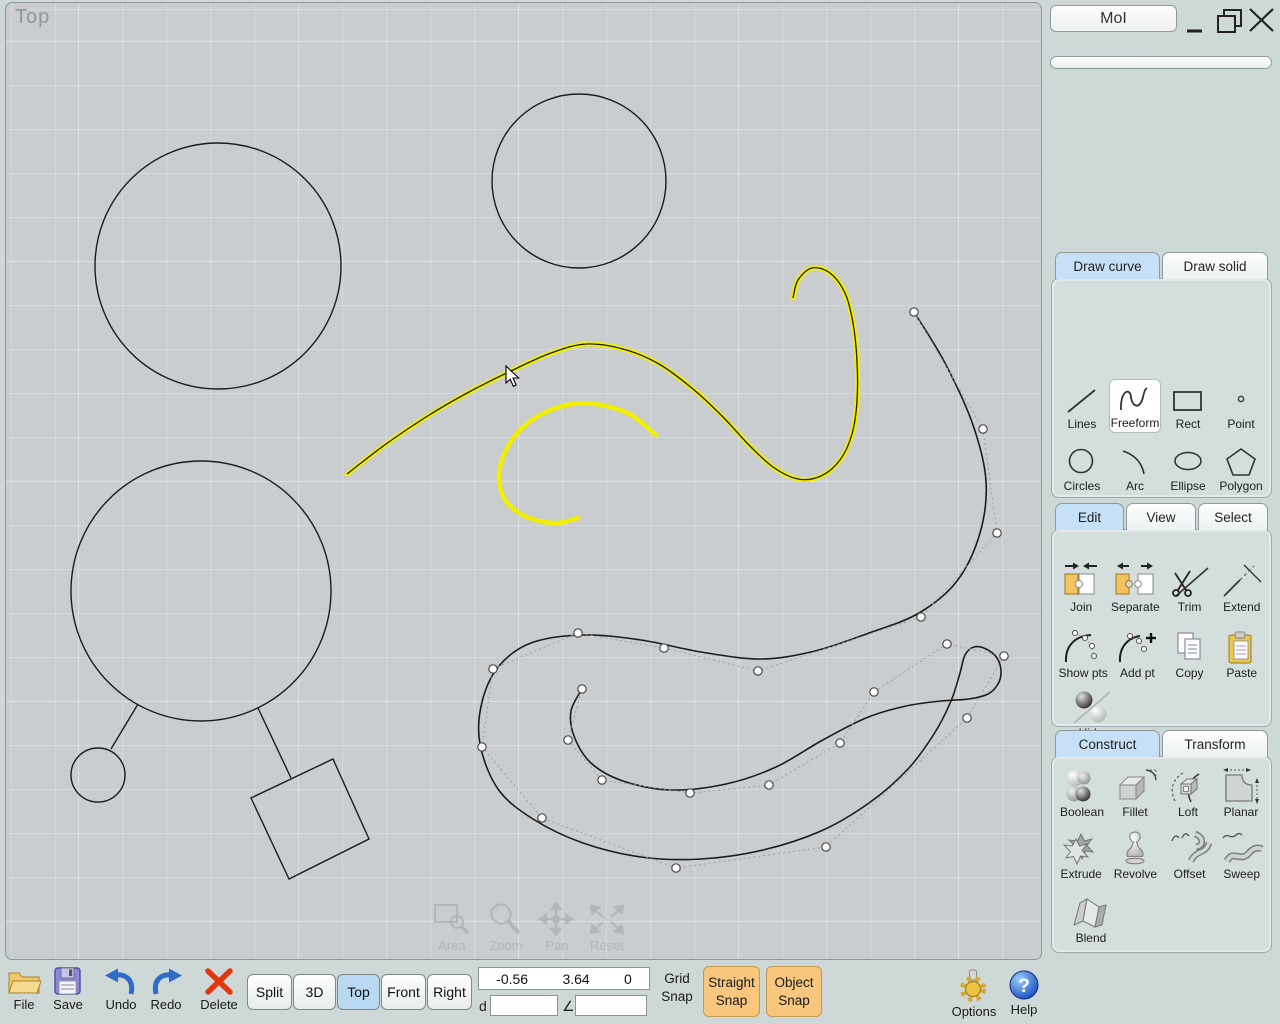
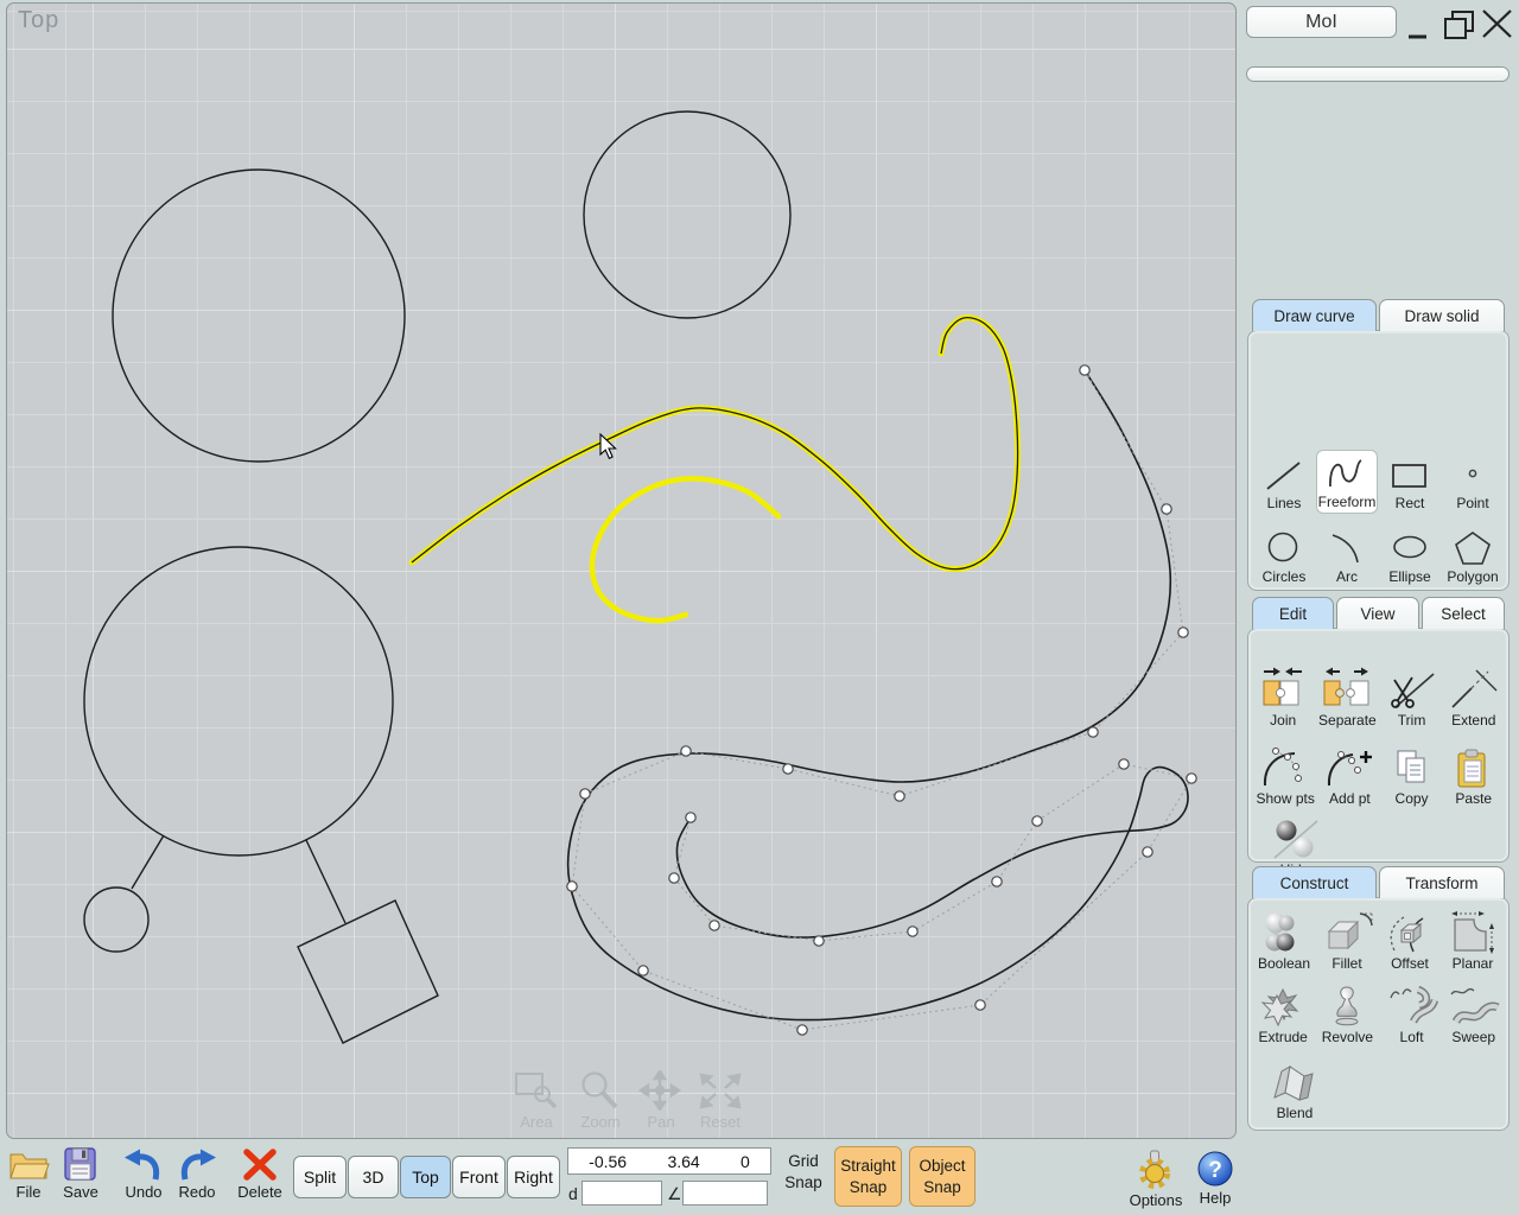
  Top
  Zoom
  Pan
  Reset
  MoI
  Draw curve
  Draw solid
  Lines
  Freeform
  Rect
  Point
  Circles
  Arc
  Ellipse
  Polygon
  Edit
  View
  Select
  Join
  Separate
  Trim
  Extend
  Show pts
  Add pt
  Copy
  Paste
  Construct
  Transform
  Boolean
  Fillet
- Loft
+ Offset
  Planar
  Extrude
  Revolve
- Offset
+ Loft
  Sweep
  Blend
  File
  Save
  Undo
  Redo
  Delete
  Split
  3D
  Top
  Front
  Right
  -0.56
  3.64
  0
  d
  ∠
  Grid
  Snap
  Straight
  Snap
  Object
  Snap
  Options
  ?
  Help
